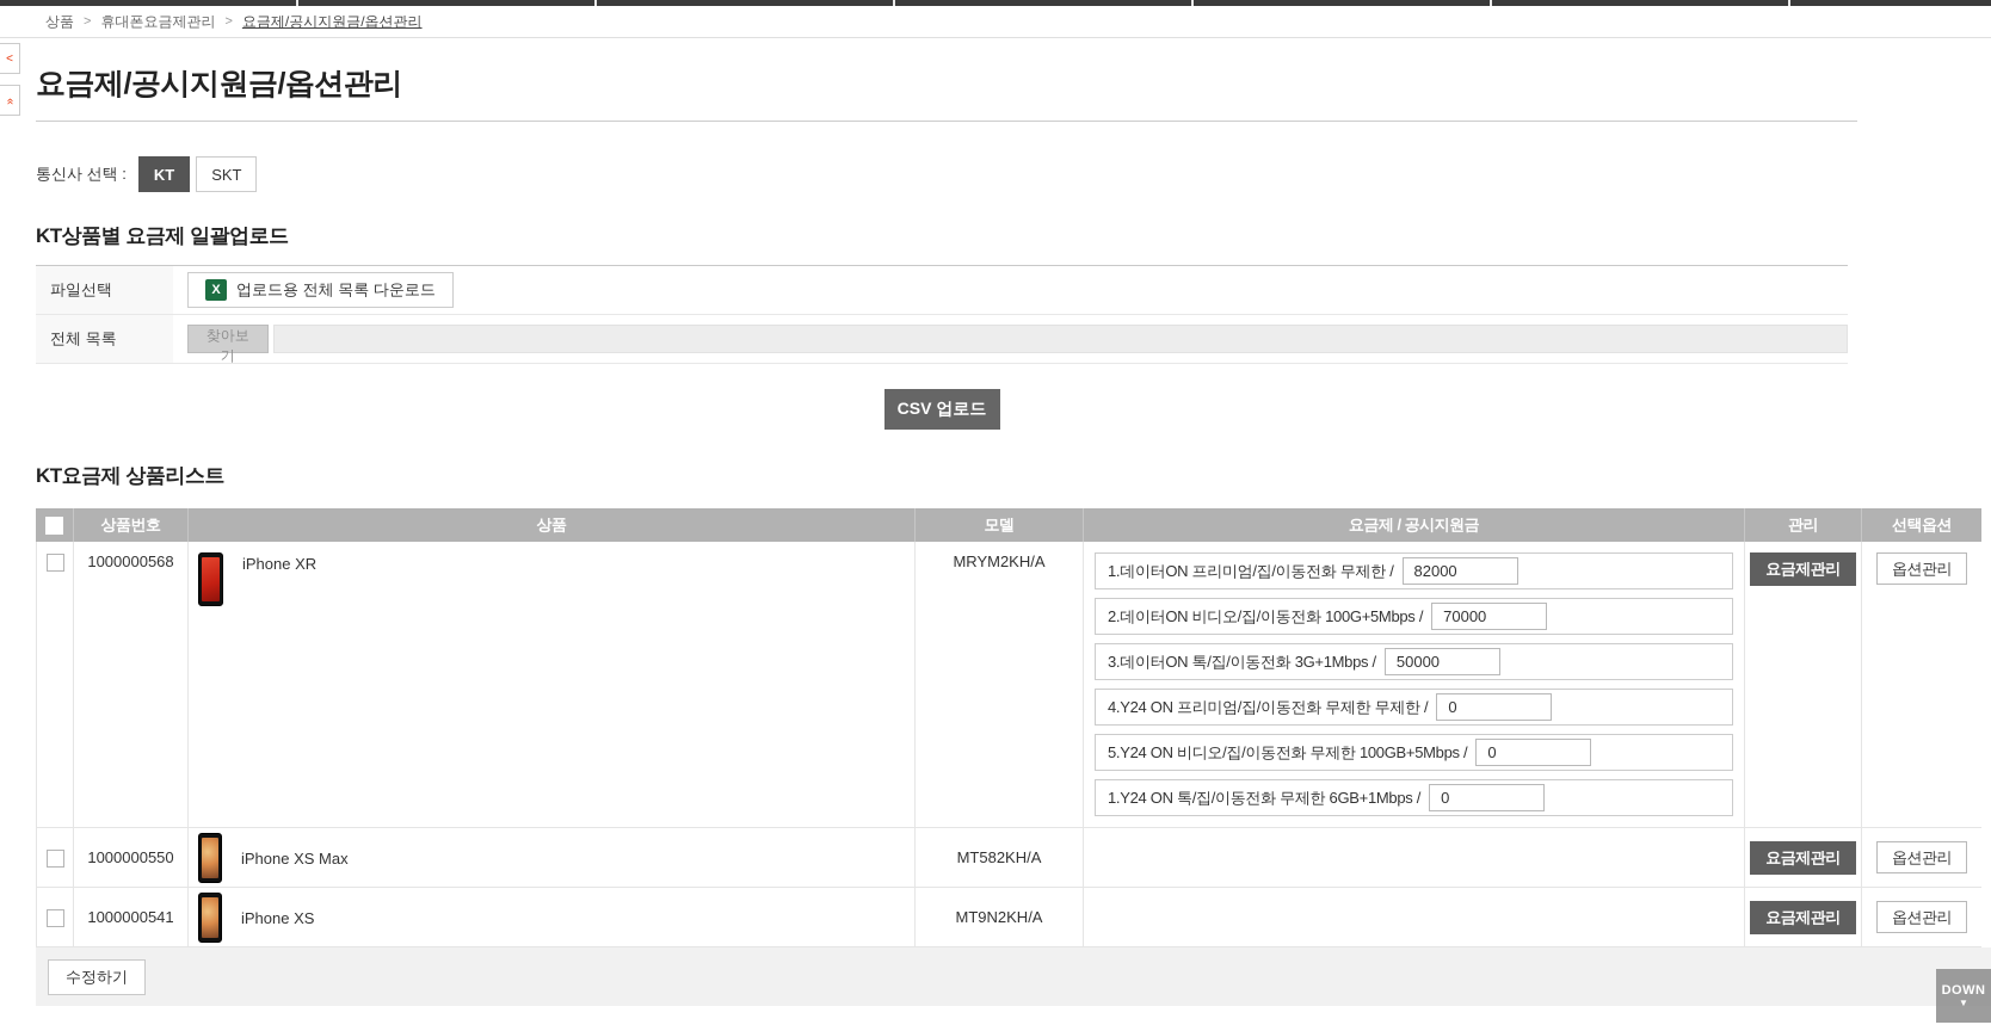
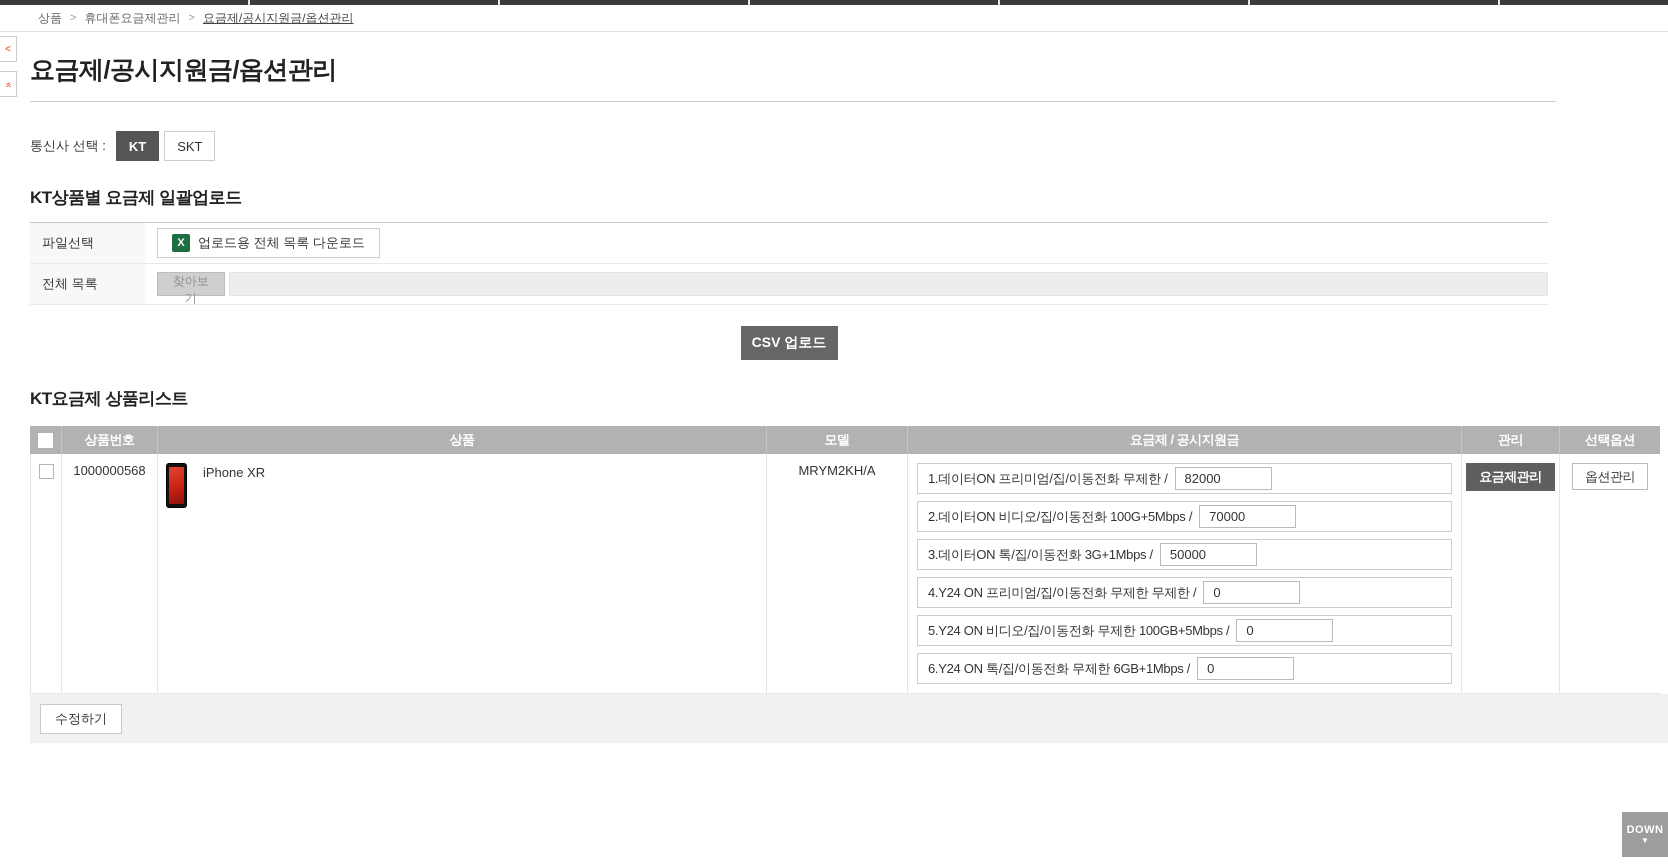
  상품
  >
  휴대폰요금제관리
  >
  요금제/공시지원금/옵션관리
  <
  요금제/공시지원금/옵션관리
  통신사 선택 :
  KT
  SKT
  KT상품별 요금제 일괄업로드
  파일선택
  X
  업로드용 전체 목록 다운로드
  전체 목록
  찾아보기
  CSV 업로드
  KT요금제 상품리스트
  	상품번호	상품	모델	요금제 / 공시지원금	관리	선택옵션
- 	1000000568	iPhone XR	MRYM2KH/A	1.데이터ON 프리미엄/집/이동전화 무제한 / 82000 2.데이터ON 비디오/집/이동전화 100G+5Mbps / 70000 3.데이터ON 톡/집/이동전화 3G+1Mbps / 50000 4.Y24 ON 프리미엄/집/이동전화 무제한 무제한 / 0 5.Y24 ON 비디오/집/이동전화 무제한 100GB+5Mbps / 0 1.Y24 ON 톡/집/이동전화 무제한 6GB+1Mbps / 0	요금제관리	옵션관리
+ 	1000000568	iPhone XR	MRYM2KH/A	1.데이터ON 프리미엄/집/이동전화 무제한 / 82000 2.데이터ON 비디오/집/이동전화 100G+5Mbps / 70000 3.데이터ON 톡/집/이동전화 3G+1Mbps / 50000 4.Y24 ON 프리미엄/집/이동전화 무제한 무제한 / 0 5.Y24 ON 비디오/집/이동전화 무제한 100GB+5Mbps / 0 6.Y24 ON 톡/집/이동전화 무제한 6GB+1Mbps / 0	요금제관리	옵션관리
- 	1000000550	iPhone XS Max	MT582KH/A		요금제관리	옵션관리
- 	1000000541	iPhone XS	MT9N2KH/A		요금제관리	옵션관리
  수정하기
  DOWN
  ▼
